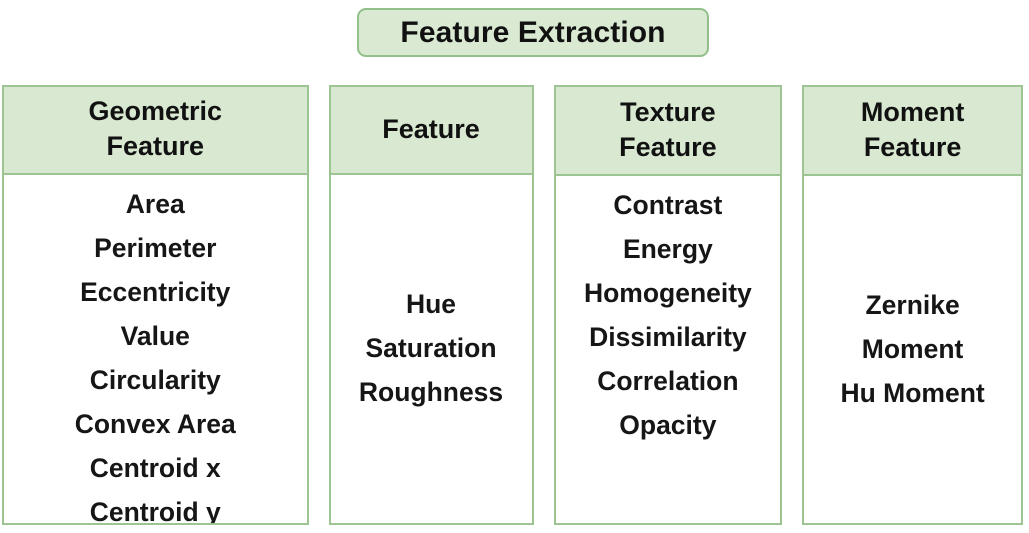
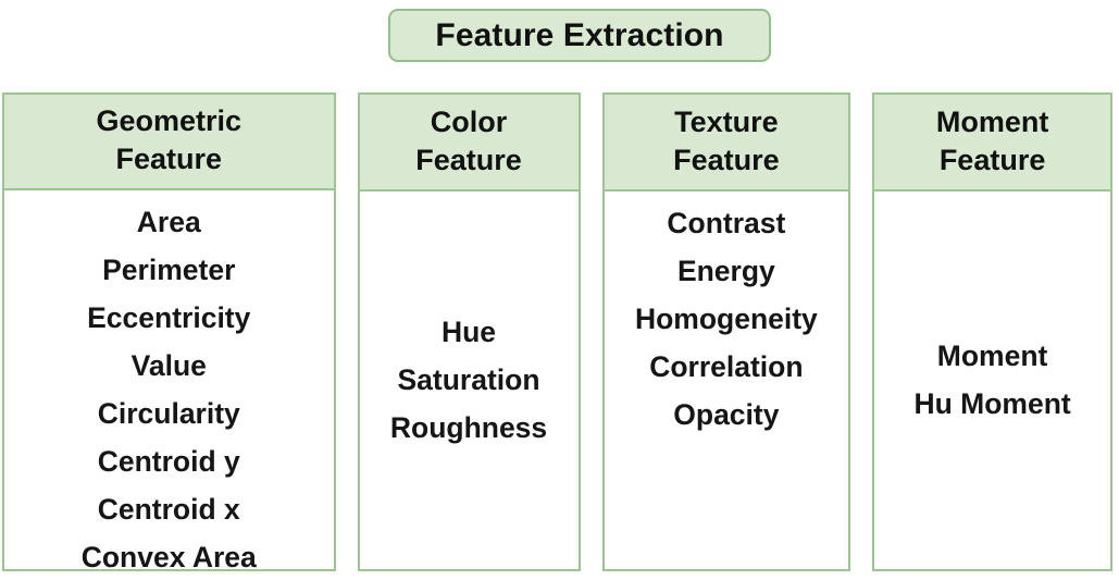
  Feature Extraction
  Geometric
  Feature
  Area
  Perimeter
  Eccentricity
  Value
  Circularity
- Convex Area
+ Centroid y
  Centroid x
- Centroid y
+ Convex Area
+ Color
  Feature
  Hue
  Saturation
  Roughness
  Texture
  Feature
  Contrast
  Energy
  Homogeneity
- Dissimilarity
  Correlation
  Opacity
  Moment
  Feature
- Zernike
  Moment
  Hu Moment
